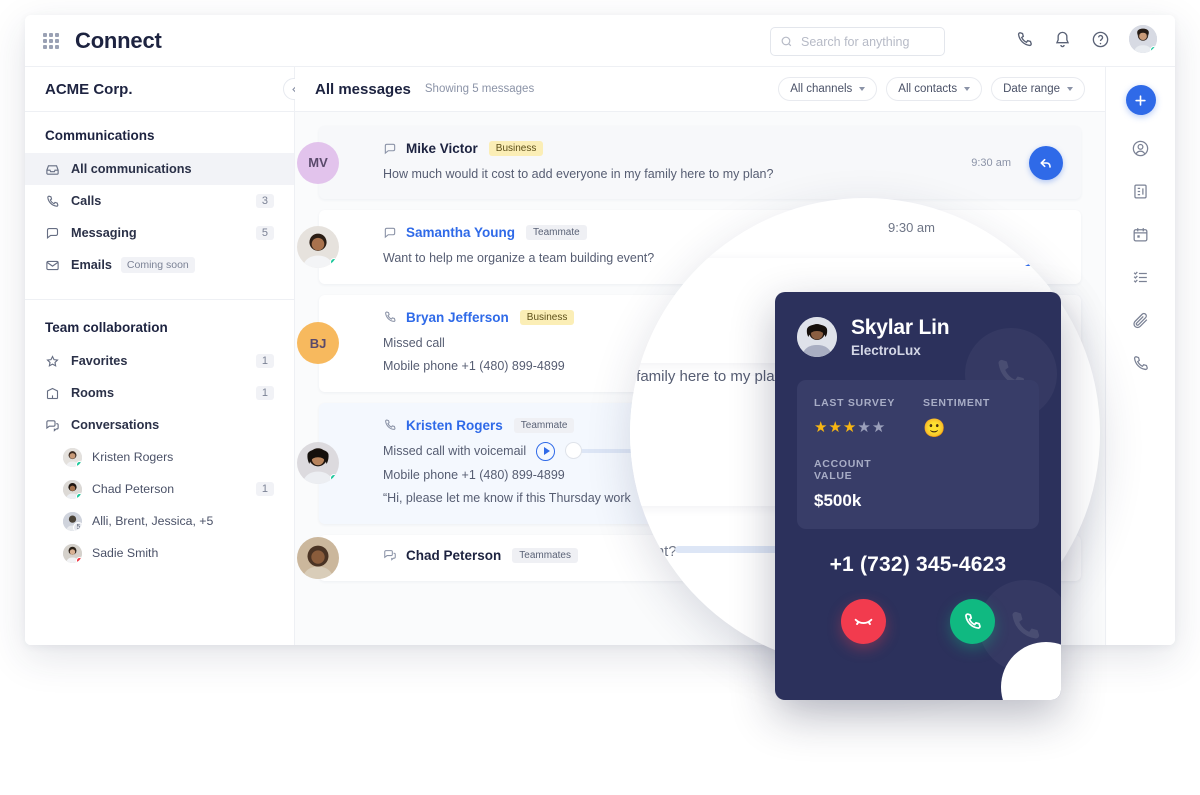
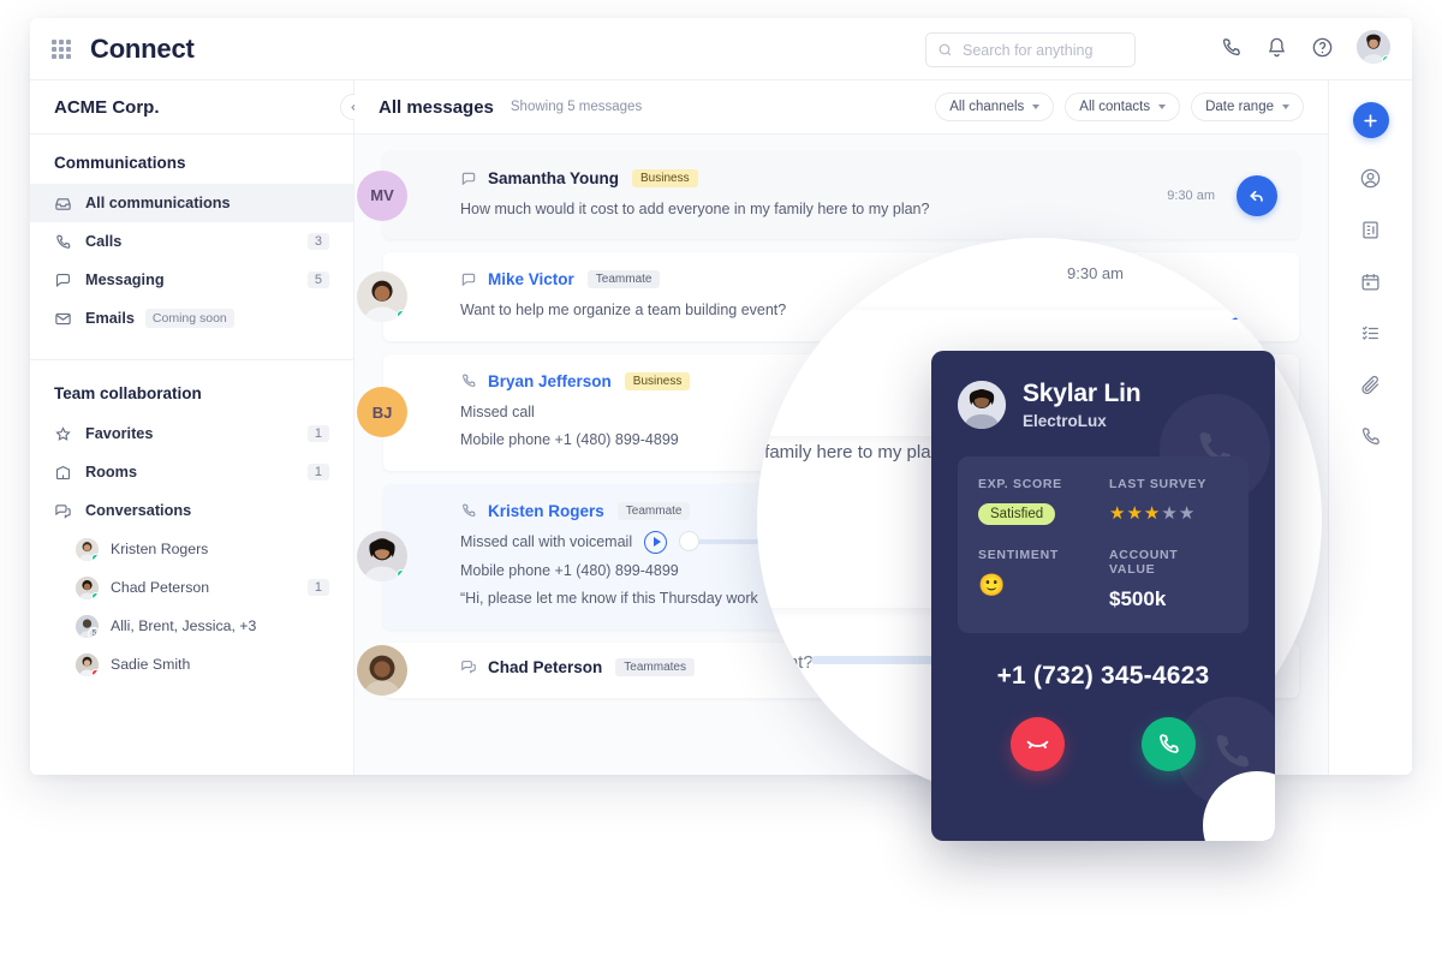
  Connect
  Search for anything
  ACME Corp.
  Communications
  All communications
  Calls
  3
  Messaging
  5
  Emails
  Coming soon
  Team collaboration
  Favorites
  1
  Rooms
  1
  Conversations
  Kristen Rogers
  Chad Peterson
  1
- Alli, Brent, Jessica, +5
+ Alli, Brent, Jessica, +3
  Sadie Smith
  All messages
  Showing 5 messages
  All channels
  All contacts
  Date range
  MV
- Mike Victor
+ Samantha Young
  Business
  How much would it cost to add everyone in my family here to my plan?
  9:30 am
- Samantha Young
+ Mike Victor
  Teammate
  Want to help me organize a team building ev
  BJ
  Bryan Jefferson
  Business
  Missed call
  Mobile phone +1 (480) 899-4899
  Kristen Rogers
  Teammate
  Missed call with voicemail
  Mobile phone +1 (480) 899-4899
  “Hi, please let me know if this Thursday work
  Chad Peterson
  Teammates
  family here to my pla
  9:30 am
  vent?
  Skylar Lin
  ElectroLux
+ EXP. SCORE
+ Satisfied
  LAST SURVEY
  ★★★★★
  SENTIMENT
  🙂
  ACCOUNT VALUE
  $500k
  +1 (732) 345-4623
